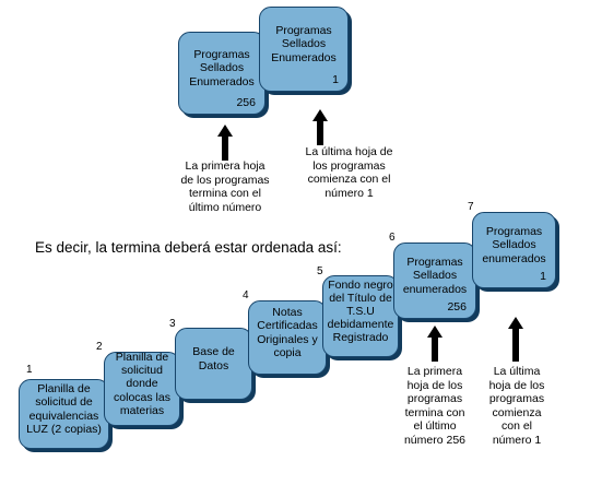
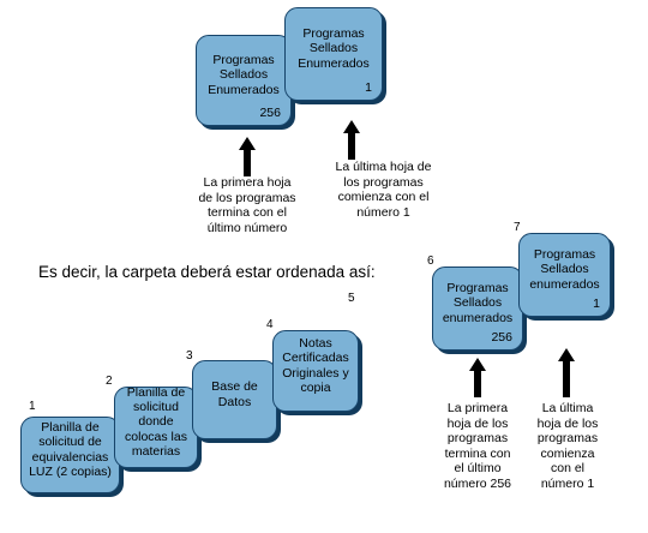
  Programas
  Sellados
  Enumerados
  256
  Programas
  Sellados
  Enumerados
  1
  La primera hoja
  de los programas
  termina con el
  último número
  La última hoja de
  los programas
  comienza con el
  número 1
- Es decir, la termina deberá estar ordenada así:
+ Es decir, la carpeta deberá estar ordenada así:
  1
  Planilla de
  solicitud de
  equivalencias
  LUZ (2 copias)
  2
  Planilla de
  solicitud
  donde
  colocas las
  materias
  3
  Base de
  Datos
  4
  Notas
  Certificadas
  Originales y
  copia
  5
- Fondo negro
- del Título de
- T.S.U
- debidamente
- Registrado
  6
  Programas
  Sellados
  enumerados
  256
  7
  Programas
  Sellados
  enumerados
  1
  La primera
  hoja de los
  programas
  termina con
  el último
  número 256
  La última
  hoja de los
  programas
  comienza
  con el
  número 1
